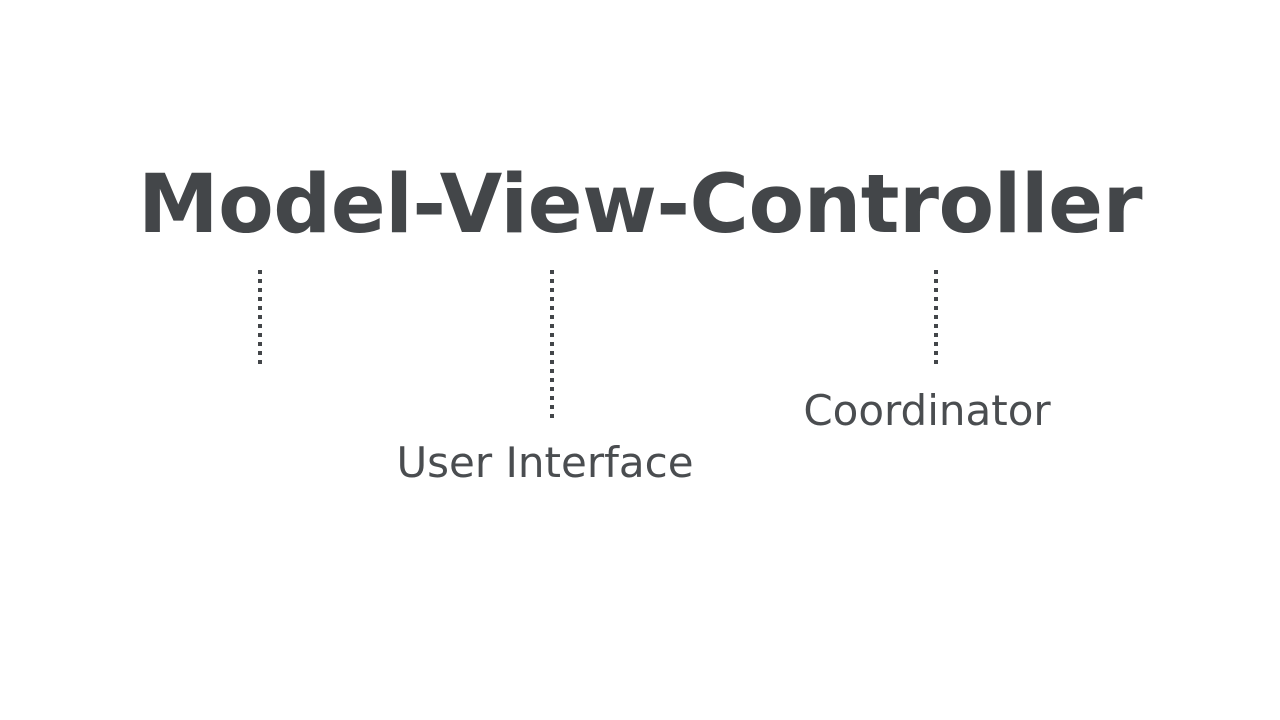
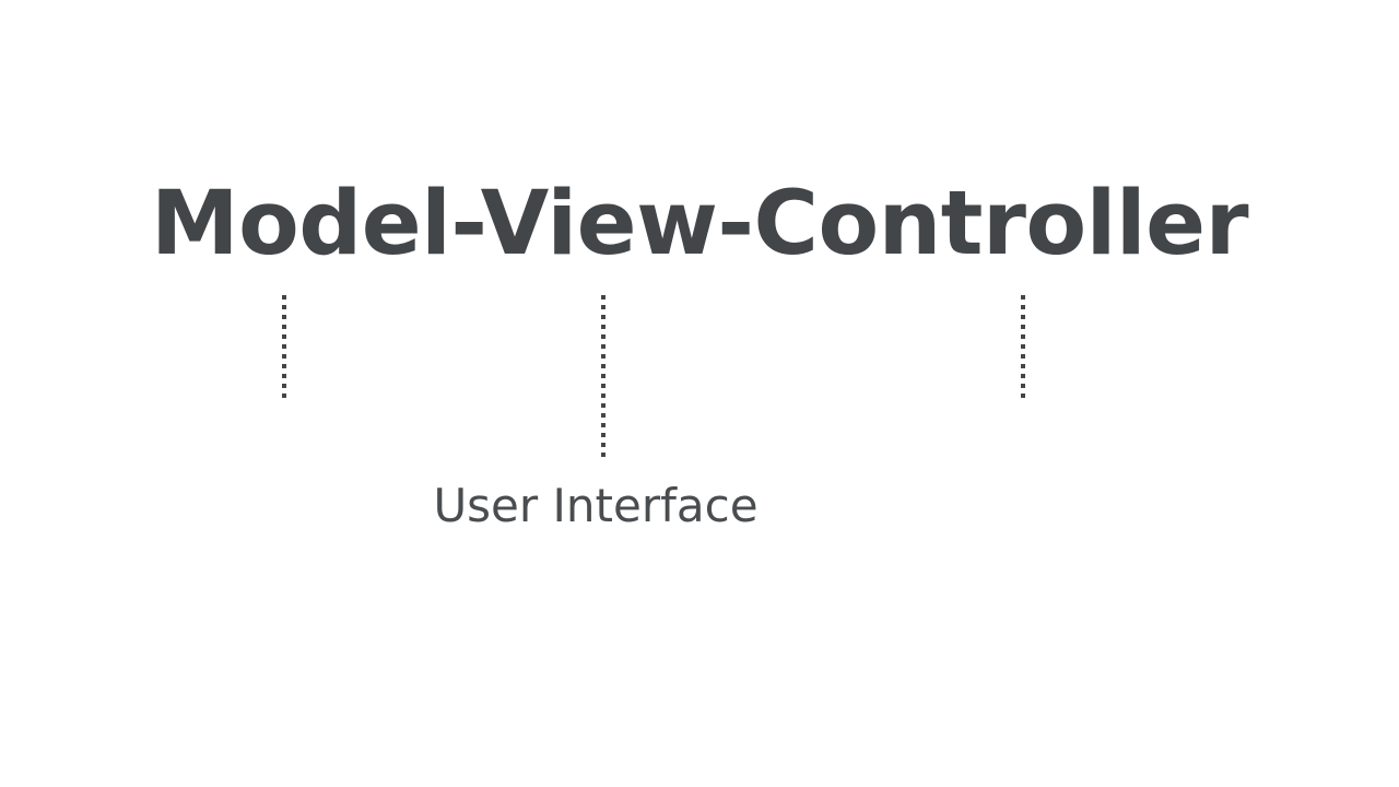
  Model-View-Controller
  User Interface
- Coordinator
